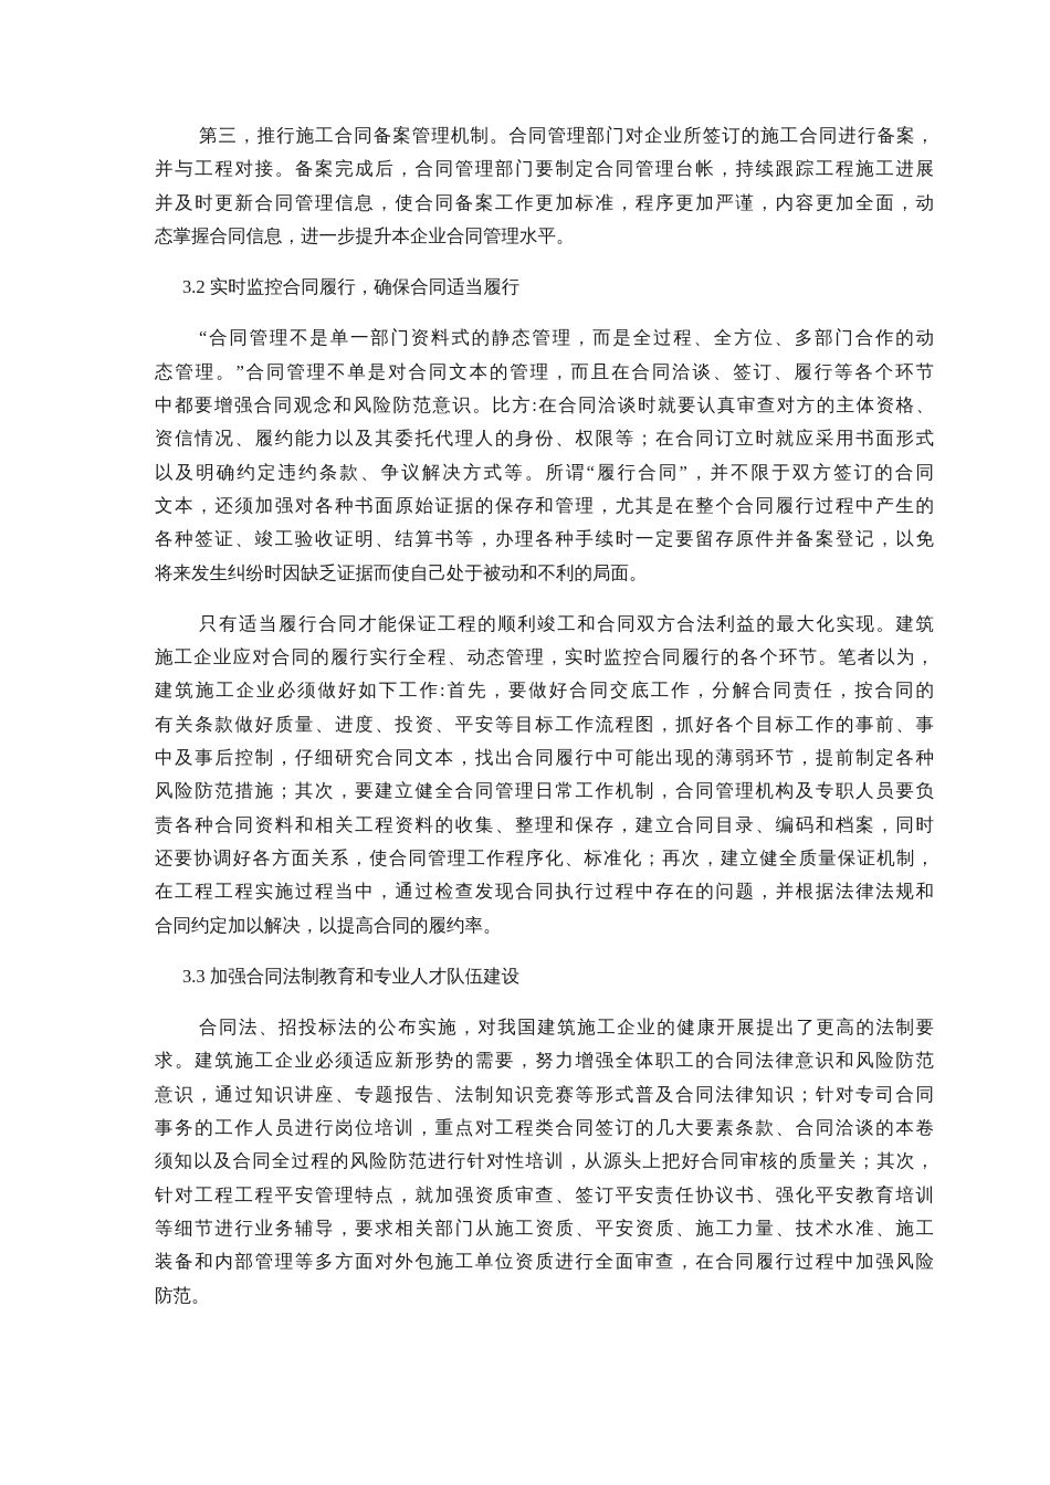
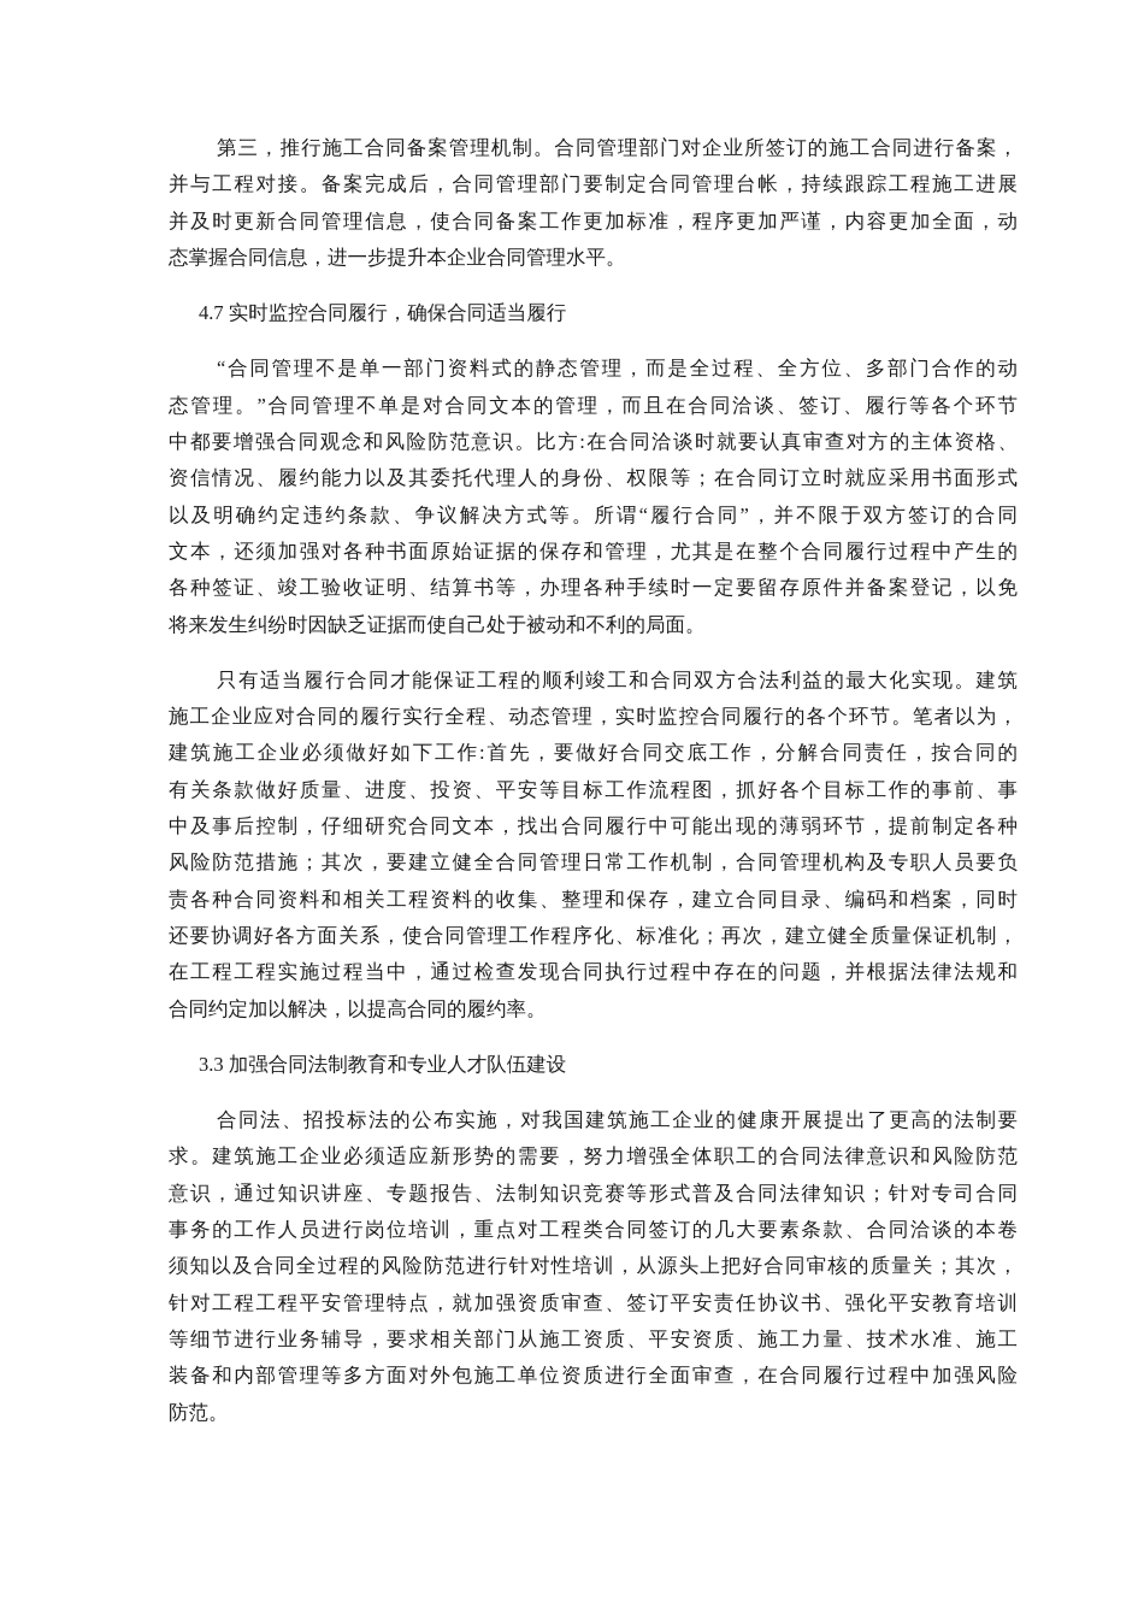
  第三，推行施工合同备案管理机制。合同管理部门对企业所签订的施工合同进行备案，
  并与工程对接。备案完成后，合同管理部门要制定合同管理台帐，持续跟踪工程施工进展
  并及时更新合同管理信息，使合同备案工作更加标准，程序更加严谨，内容更加全面，动
  态掌握合同信息，进一步提升本企业合同管理水平。
- 3.2 实时监控合同履行，确保合同适当履行
+ 4.7 实时监控合同履行，确保合同适当履行
  “合同管理不是单一部门资料式的静态管理，而是全过程、全方位、多部门合作的动
  态管理。”合同管理不单是对合同文本的管理，而且在合同洽谈、签订、履行等各个环节
  中都要增强合同观念和风险防范意识。比方:在合同洽谈时就要认真审查对方的主体资格、
  资信情况、履约能力以及其委托代理人的身份、权限等；在合同订立时就应采用书面形式
  以及明确约定违约条款、争议解决方式等。所谓“履行合同”，并不限于双方签订的合同
  文本，还须加强对各种书面原始证据的保存和管理，尤其是在整个合同履行过程中产生的
  各种签证、竣工验收证明、结算书等，办理各种手续时一定要留存原件并备案登记，以免
  将来发生纠纷时因缺乏证据而使自己处于被动和不利的局面。
  只有适当履行合同才能保证工程的顺利竣工和合同双方合法利益的最大化实现。建筑
  施工企业应对合同的履行实行全程、动态管理，实时监控合同履行的各个环节。笔者以为，
  建筑施工企业必须做好如下工作:首先，要做好合同交底工作，分解合同责任，按合同的
  有关条款做好质量、进度、投资、平安等目标工作流程图，抓好各个目标工作的事前、事
  中及事后控制，仔细研究合同文本，找出合同履行中可能出现的薄弱环节，提前制定各种
  风险防范措施；其次，要建立健全合同管理日常工作机制，合同管理机构及专职人员要负
  责各种合同资料和相关工程资料的收集、整理和保存，建立合同目录、编码和档案，同时
  还要协调好各方面关系，使合同管理工作程序化、标准化；再次，建立健全质量保证机制，
  在工程工程实施过程当中，通过检查发现合同执行过程中存在的问题，并根据法律法规和
  合同约定加以解决，以提高合同的履约率。
  3.3 加强合同法制教育和专业人才队伍建设
  合同法、招投标法的公布实施，对我国建筑施工企业的健康开展提出了更高的法制要
  求。建筑施工企业必须适应新形势的需要，努力增强全体职工的合同法律意识和风险防范
  意识，通过知识讲座、专题报告、法制知识竞赛等形式普及合同法律知识；针对专司合同
  事务的工作人员进行岗位培训，重点对工程类合同签订的几大要素条款、合同洽谈的本卷
  须知以及合同全过程的风险防范进行针对性培训，从源头上把好合同审核的质量关；其次，
  针对工程工程平安管理特点，就加强资质审查、签订平安责任协议书、强化平安教育培训
  等细节进行业务辅导，要求相关部门从施工资质、平安资质、施工力量、技术水准、施工
  装备和内部管理等多方面对外包施工单位资质进行全面审查，在合同履行过程中加强风险
  防范。
